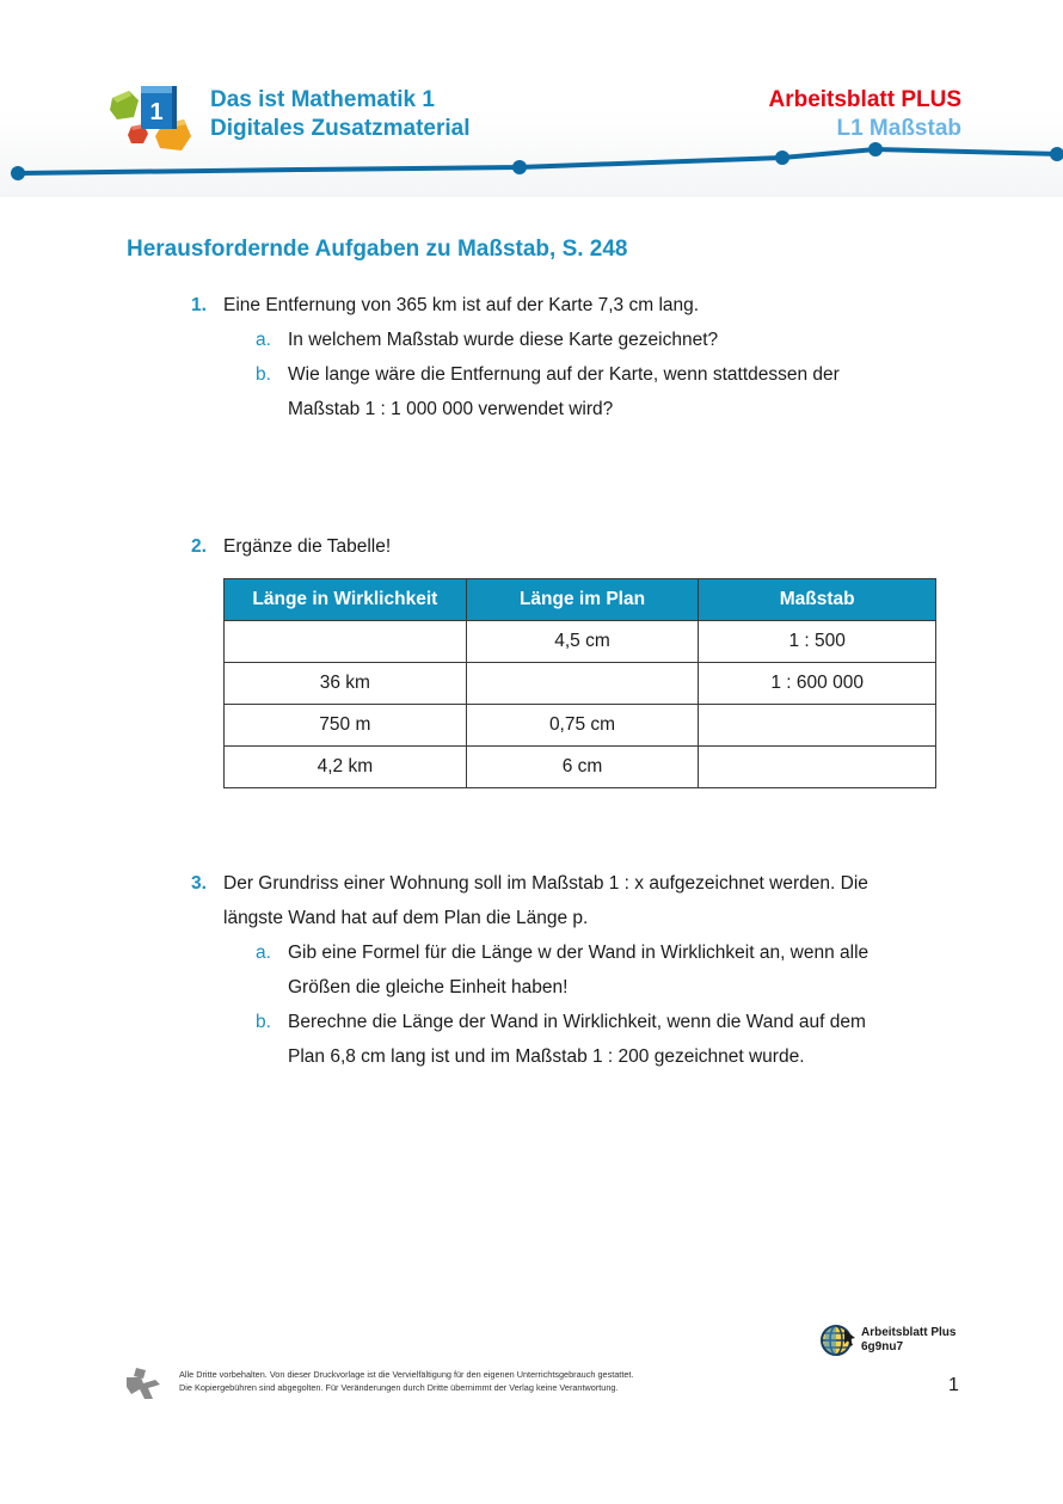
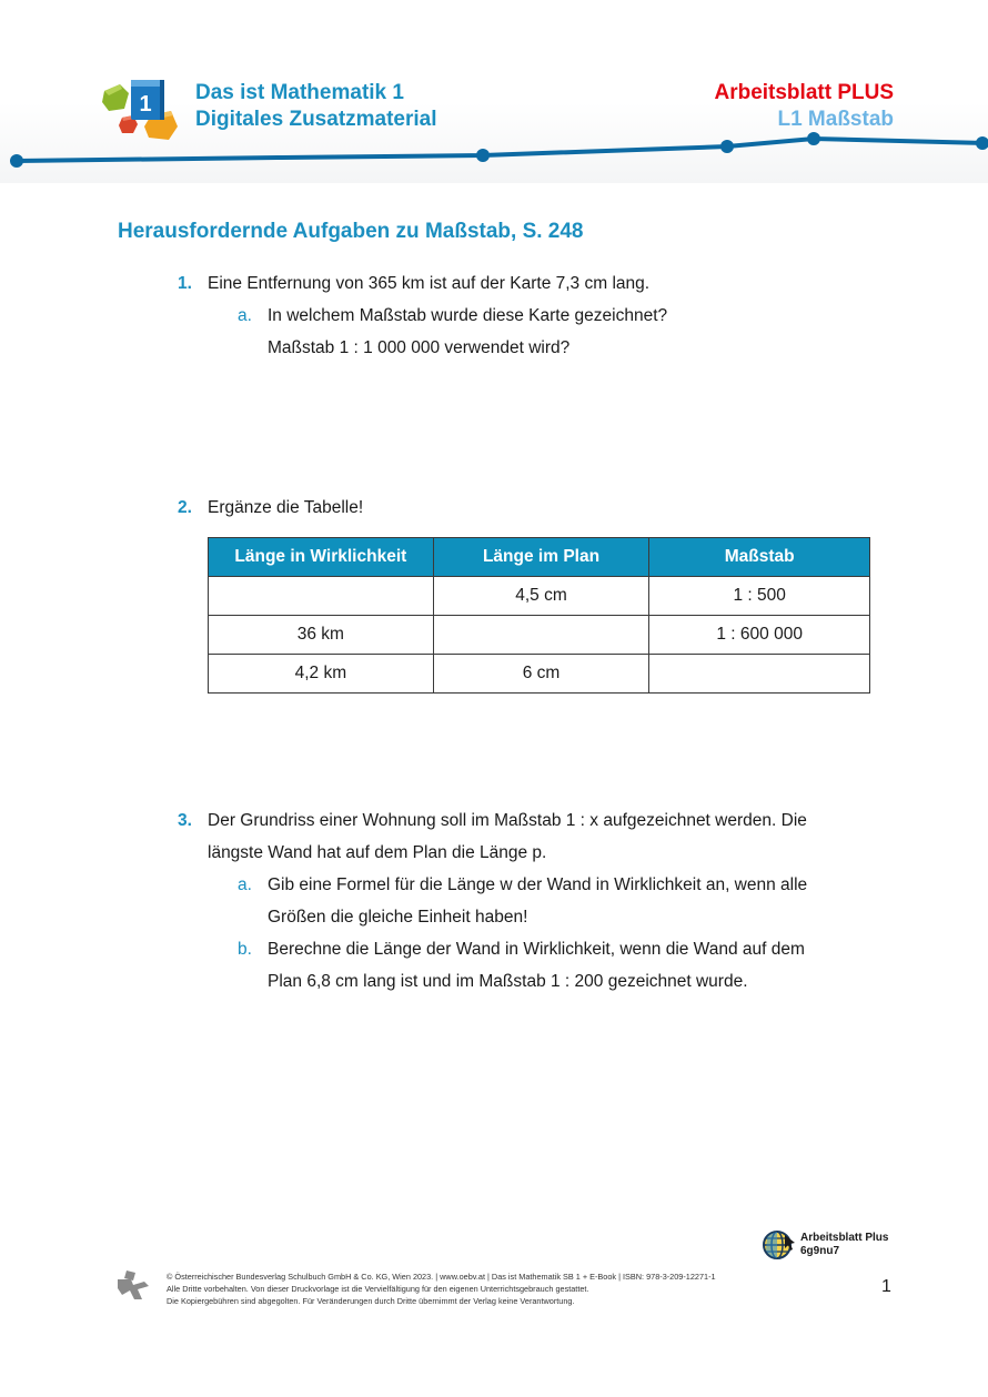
  1
  Das ist Mathematik 1
  Digitales Zusatzmaterial
  Arbeitsblatt PLUS
  L1 Maßstab
  Herausfordernde Aufgaben zu Maßstab, S. 248
  1. Eine Entfernung von 365 km ist auf der Karte 7,3 cm lang.
  a. In welchem Maßstab wurde diese Karte gezeichnet?
- b. Wie lange wäre die Entfernung auf der Karte, wenn stattdessen der
  Maßstab 1 : 1 000 000 verwendet wird?
  2. Ergänze die Tabelle!
  Länge in Wirklichkeit	Länge im Plan	Maßstab
  	4,5 cm	1 : 500
  36 km		1 : 600 000
- 750 m	0,75 cm
  4,2 km	6 cm
  3. Der Grundriss einer Wohnung soll im Maßstab 1 : x aufgezeichnet werden. Die
  längste Wand hat auf dem Plan die Länge p.
  a. Gib eine Formel für die Länge w der Wand in Wirklichkeit an, wenn alle
  Größen die gleiche Einheit haben!
  b. Berechne die Länge der Wand in Wirklichkeit, wenn die Wand auf dem
  Plan 6,8 cm lang ist und im Maßstab 1 : 200 gezeichnet wurde.
  Arbeitsblatt Plus
  6g9nu7
+ © Österreichischer Bundesverlag Schulbuch GmbH & Co. KG, Wien 2023. | www.oebv.at | Das ist Mathematik SB 1 + E-Book | ISBN: 978-3-209-12271-1
  Alle Dritte vorbehalten. Von dieser Druckvorlage ist die Vervielfältigung für den eigenen Unterrichtsgebrauch gestattet.
  Die Kopiergebühren sind abgegolten. Für Veränderungen durch Dritte übernimmt der Verlag keine Verantwortung.
  1
